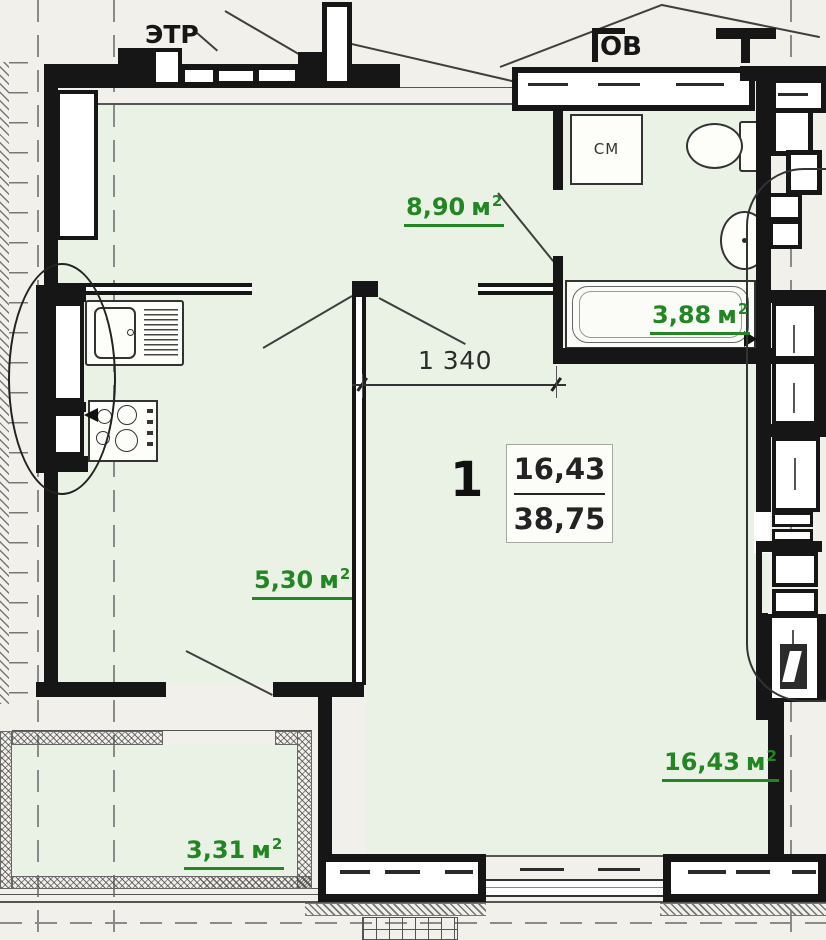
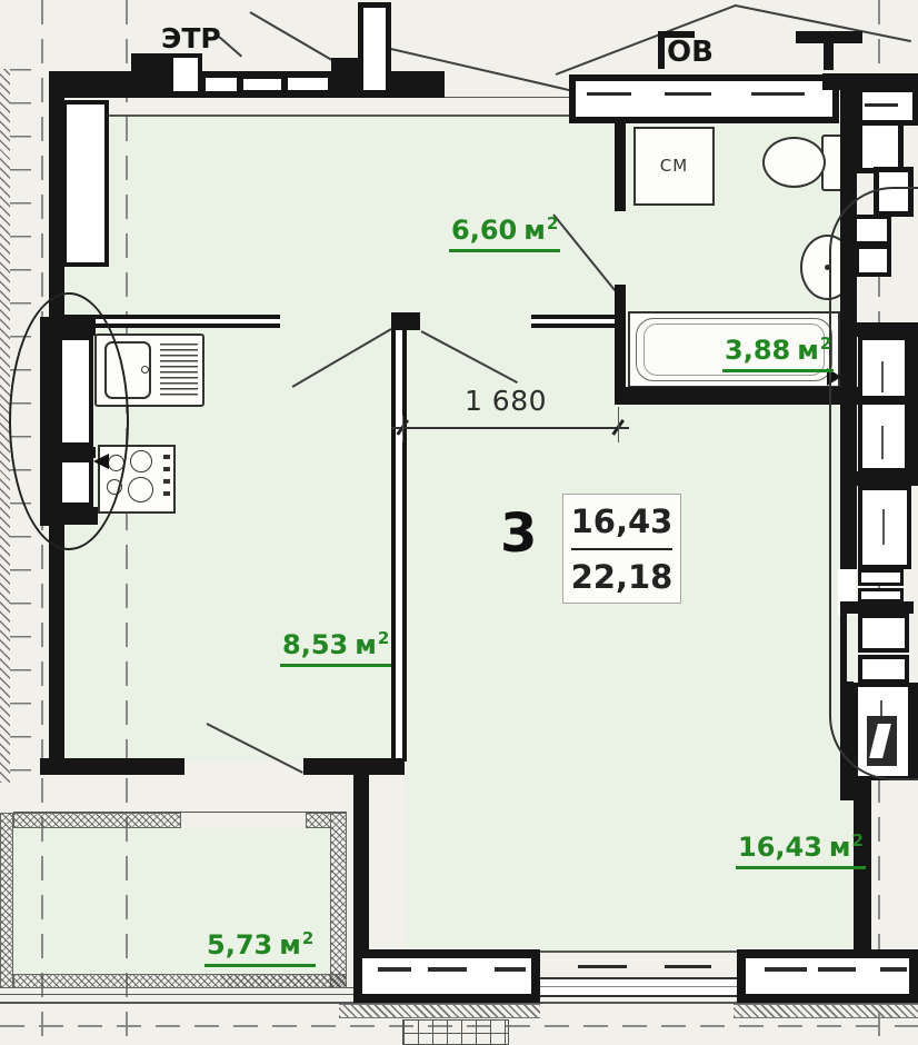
  СМ
- 1 340
+ 1 680
- 1
+ 3
  16,43
- 38,75
+ 22,18
- 8,90 м2
+ 6,60 м2
  3,88 м2
- 5,30 м2
+ 8,53 м2
  16,43 м2
- 3,31 м2
+ 5,73 м2
  ЭТР
  ОВ
